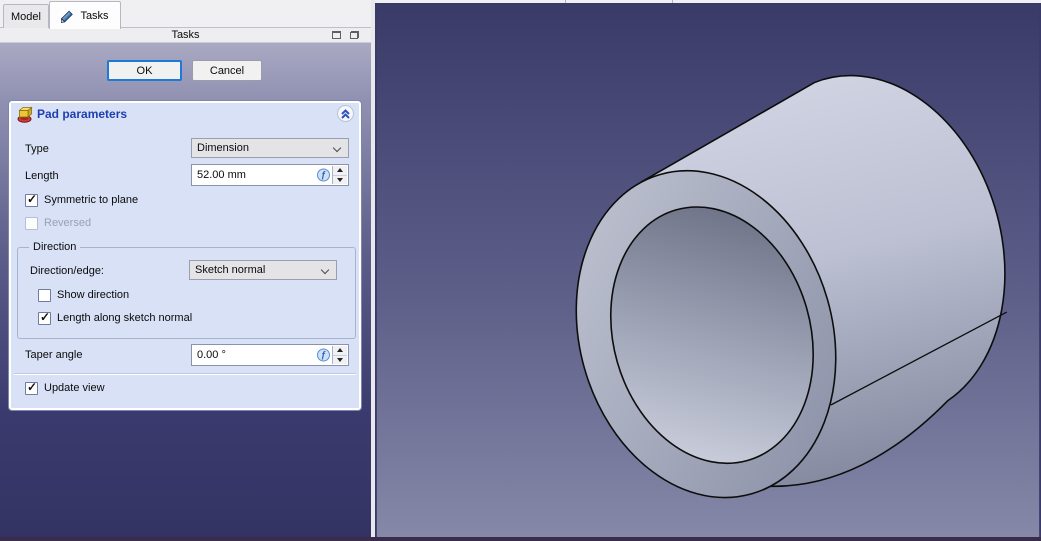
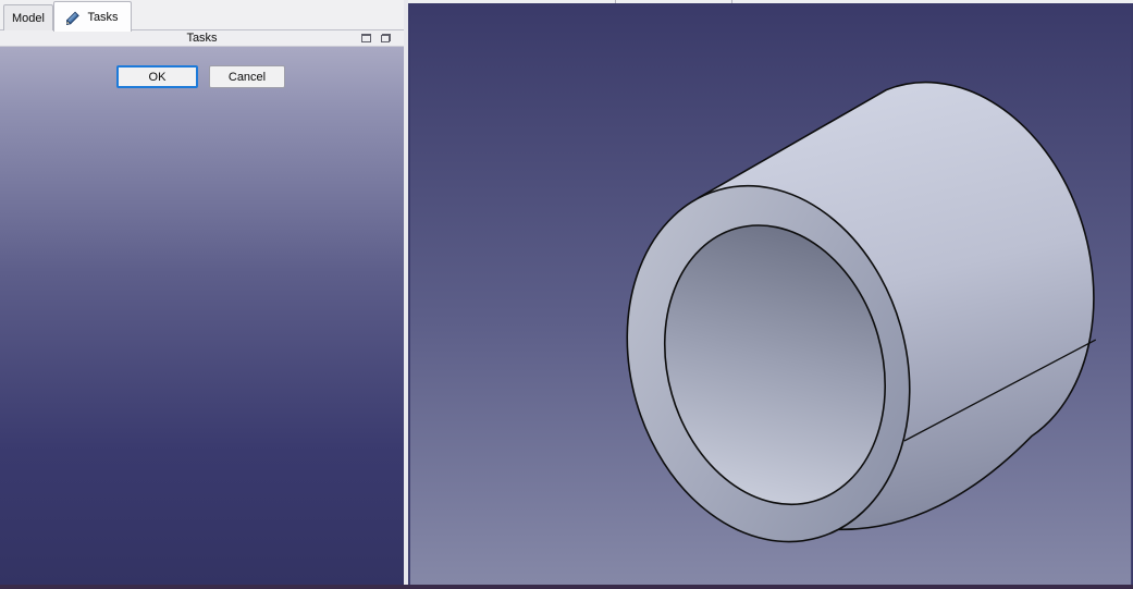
  Model
  Tasks
  Tasks
  OK
  Cancel
- Pad parameters
- Type
- Dimension
- Length
- 52.00 mm
- Symmetric to plane
- Reversed
- Direction
- Direction/edge:
- Sketch normal
- Show direction
- Length along sketch normal
- Taper angle
- 0.00 °
- Update view
